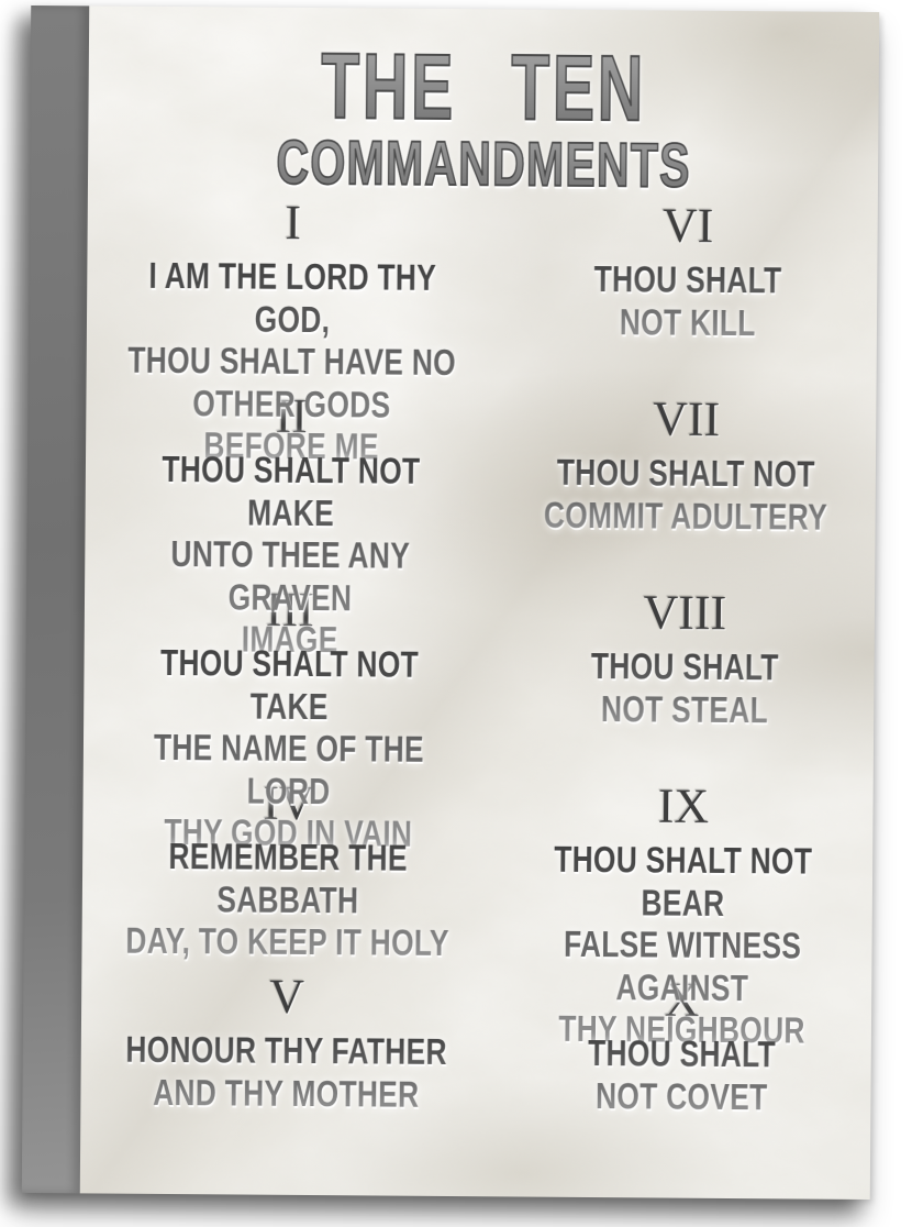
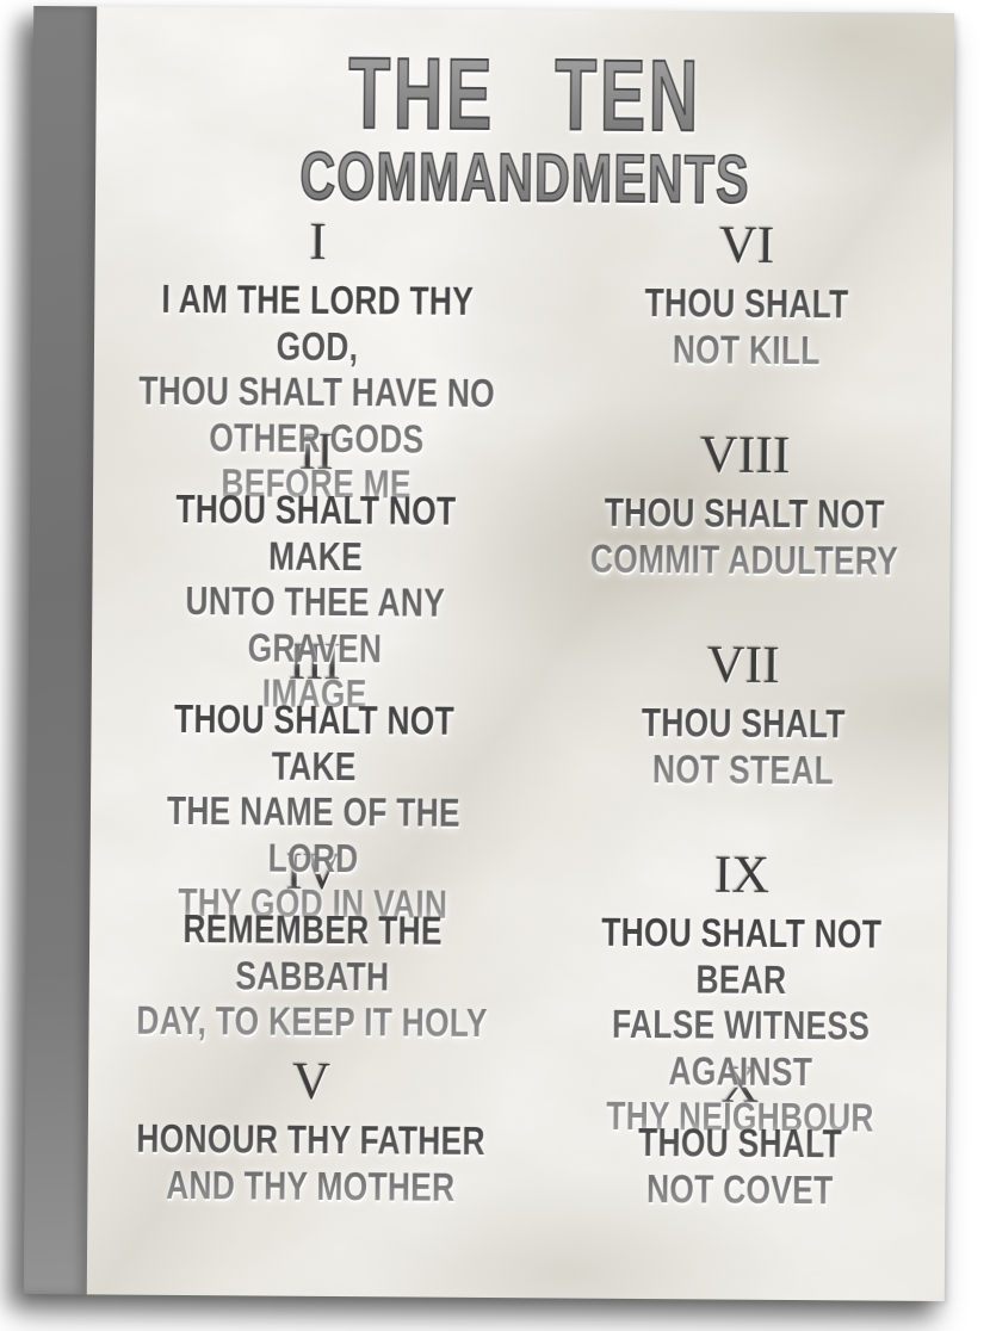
  THE TEN
  COMMANDMENTS
  I
  I AM THE LORD THY GOD,
  THOU SHALT HAVE NO
  OTHER GODS BEFORE ME
  THOU SHALT NOT MAKE
  UNTO THEE ANY GRAVEN
  IMAGE
  THOU SHALT NOT TAKE
  THE NAME OF THE LORD
  THY GOD IN VAIN
  REMEMBER THE SABBATH
  DAY, TO KEEP IT HOLY
  V
  HONOUR THY FATHER
  AND THY MOTHER
  VI
  THOU SHALT
  NOT KILL
- VII
+ VIII
  THOU SHALT NOT
  COMMIT ADULTERY
- VIII
+ VII
  THOU SHALT
  NOT STEAL
  IX
  THOU SHALT NOT BEAR
  FALSE WITNESS AGAINST
  THY NEIGHBOUR
  THOU SHALT
  NOT COVET
